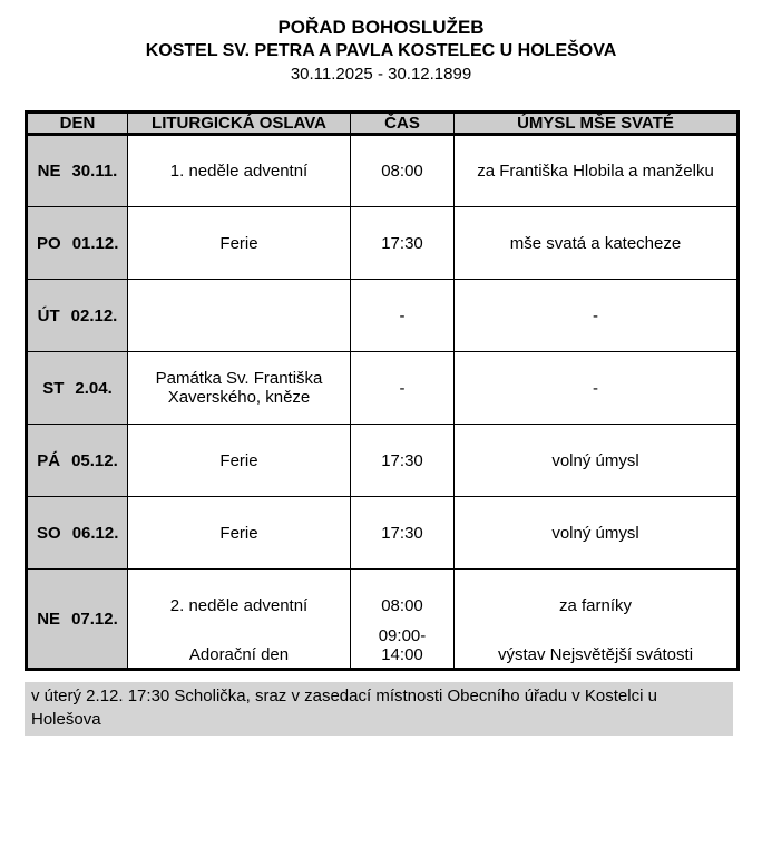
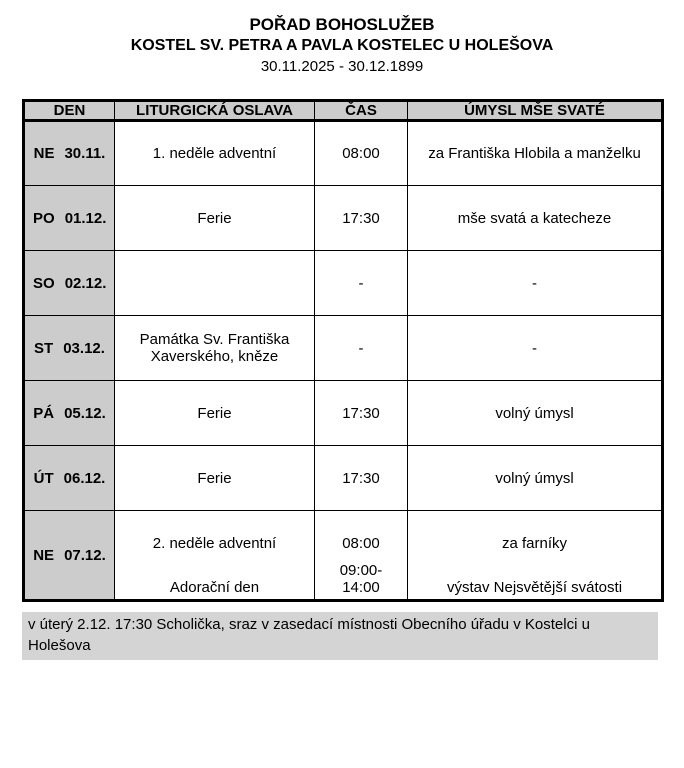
  POŘAD BOHOSLUŽEB
  KOSTEL SV. PETRA A PAVLA KOSTELEC U HOLEŠOVA
  30.11.2025 - 30.12.1899
  DEN	LITURGICKÁ OSLAVA	ČAS	ÚMYSL MŠE SVATÉ
  NE 30.11.	1. neděle adventní	08:00	za Františka Hlobila a manželku
  PO 01.12.	Ferie	17:30	mše svatá a katecheze
- ÚT 02.12.		-	-
+ SO 02.12.		-	-
- ST 2.04.	Památka Sv. Františka Xaverského, kněze	-	-
+ ST 03.12.	Památka Sv. Františka Xaverského, kněze	-	-
  PÁ 05.12.	Ferie	17:30	volný úmysl
- SO 06.12.	Ferie	17:30	volný úmysl
+ ÚT 06.12.	Ferie	17:30	volný úmysl
  NE 07.12.	2. neděle adventní Adorační den	08:00 09:00-14:00	za farníky výstav Nejsvětější svátosti
  v úterý 2.12. 17:30 Scholička, sraz v zasedací místnosti Obecního úřadu v Kostelci u Holešova
